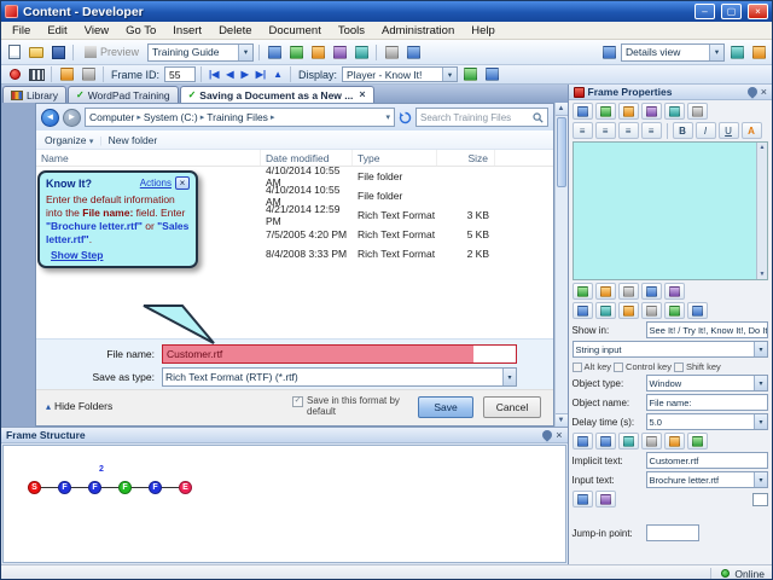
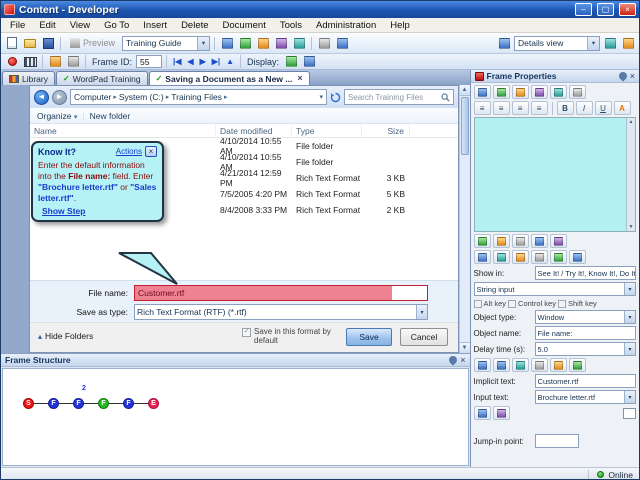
  Content - Developer
  –
  ▢
  ×
  File
  Edit
  View
  Go To
  Insert
  Delete
  Document
  Tools
  Administration
  Help
  Preview
  Training Guide
  Details view
  Frame ID:
  55
  |◀
  ◀
  ▶
  ▶|
  ▲
  Display:
- Player - Know It!
  Library
  ✓
  WordPad Training
  ✓
  Saving a Document as a New ...
  ×
  ◄
  ►
  Computer
  System (C:)
  Training Files
  Search Training Files
  Organize
  |
  New folder
  Name
  Date modified
  Type
  Size
  4/10/2014 10:55 AM
  File folder
  4/10/2014 10:55 AM
  File folder
  4/21/2014 12:59 PM
  Rich Text Format
  3 KB
  7/5/2005 4:20 PM
  Rich Text Format
  5 KB
  8/4/2008 3:33 PM
  Rich Text Format
  2 KB
  File name:
  Customer.rtf
  Save as type:
  Rich Text Format (RTF) (*.rtf)
  ▴
  Hide Folders
  Save in this format by default
  Save
  Cancel
  Know It?
  Actions
  ×
  Enter the default information into the File name: field. Enter "Brochure letter.rtf" or "Sales letter.rtf".
  Show Step
  Frame Structure
  ×
  Frame Properties
  ×
  ≡
  ≡
  ≡
  ≡
  B
  I
  U
  A
  Show in:
  See It! / Try It!, Know It!, Do It
  String input
  Alt key
  Control key
  Shift key
  Object type:
  Window
  Object name:
  File name:
  Delay time (s):
  5.0
  Implicit text:
  Customer.rtf
  Input text:
  Brochure letter.rtf
  Jump-in point:
  Online
